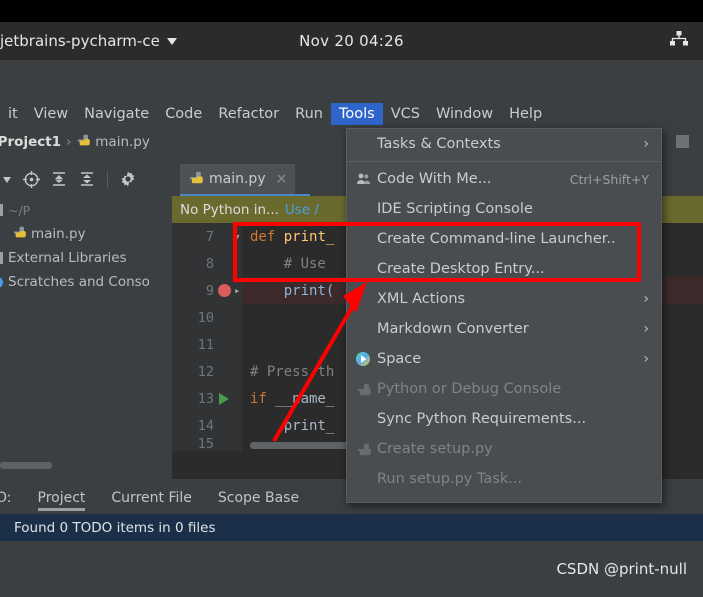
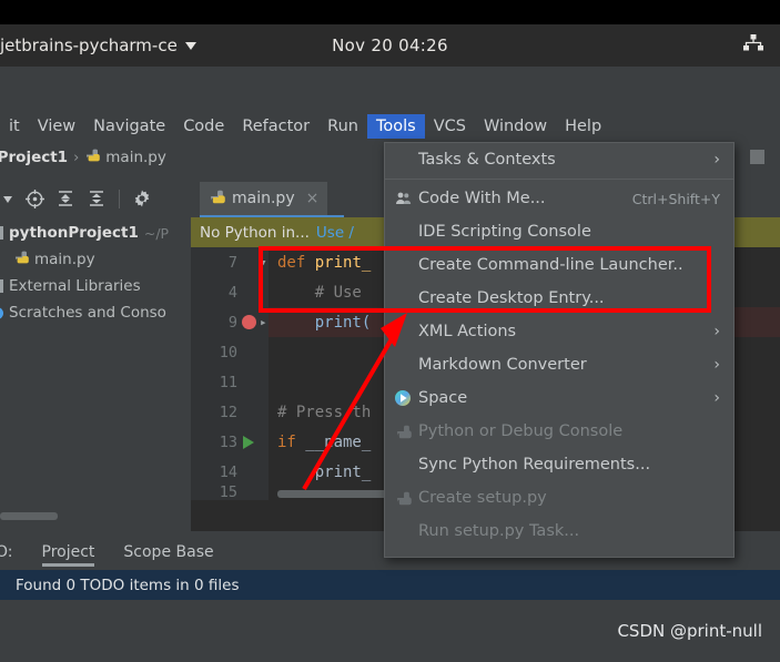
  jetbrains-pycharm-ce
  Nov 20 04:26
  it
  View
  Navigate
  Code
  Refactor
  Run
  Tools
  VCS
  Window
  Help
  Project1
  ›
  main.py
+ pythonProject1
  ~/P
  main.py
  External Libraries
  Scratches and Conso
  main.py
  ×
  No Python in...
  Use /
  7
  ▾
  def print_
- 8
+ 4
  # Use
  9
  ▸
  print(
  10
  11
  12
  # Press th
  13
  if __name_
  14
  print_
  15
  Tasks & Contexts
  ›
  Code With Me...
  Ctrl+Shift+Y
  IDE Scripting Console
  Create Command-line Launcher..
  Create Desktop Entry...
  XML Actions
  ›
  Markdown Converter
  ›
  Space
  ›
  Python or Debug Console
  Sync Python Requirements...
  Create setup.py
  Run setup.py Task...
  O:
  Project
- Current File
  Scope Base
  Found 0 TODO items in 0 files
  CSDN @print-null
